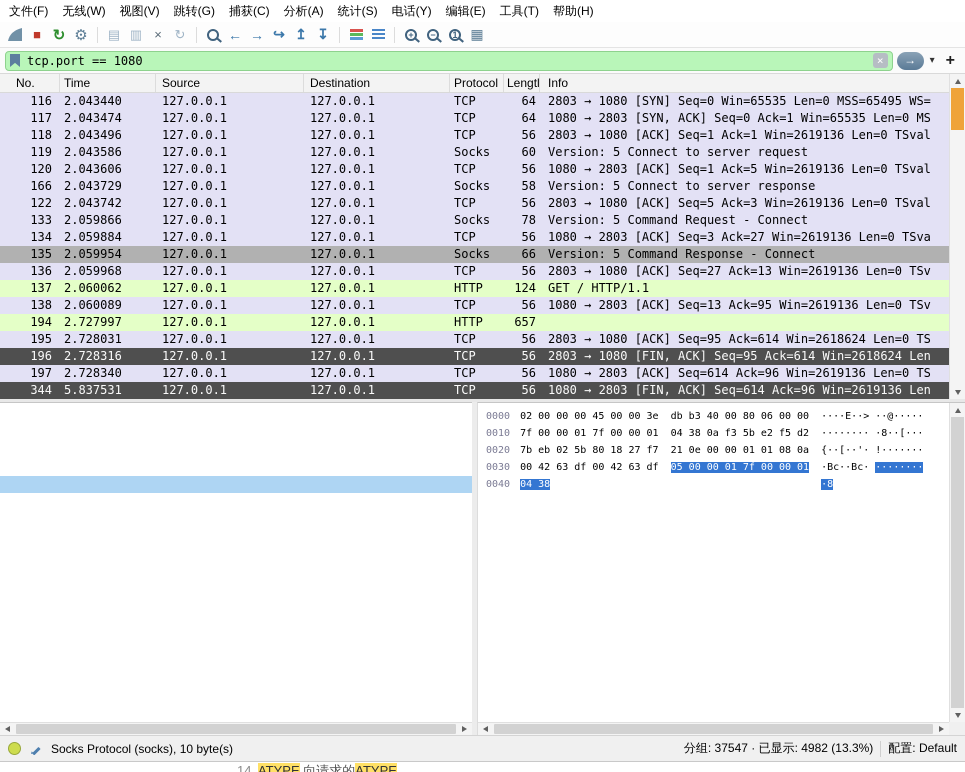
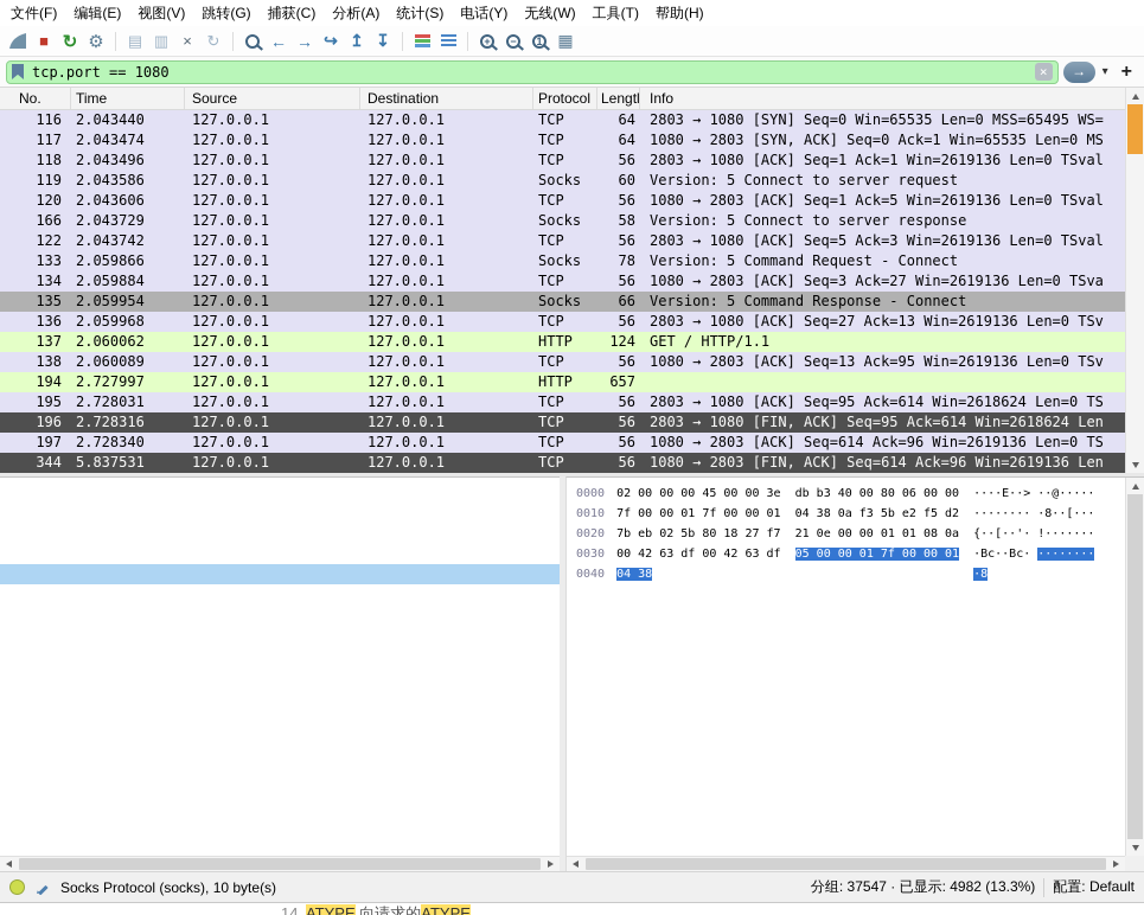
  文件(F)
- 无线(W)
+ 编辑(E)
  视图(V)
  跳转(G)
  捕获(C)
  分析(A)
  统计(S)
  电话(Y)
- 编辑(E)
+ 无线(W)
  工具(T)
  帮助(H)
  ■
  ↻
  ⚙
  ▤
  ▥
  ×
  ↻
  ←
  →
  ↪
  ↥
  ↧
  +
  −
  1
  ▦
  tcp.port == 1080
  ×
  →
  ▾
  +
  No.
  Time
  Source
  Destination
  Protocol
  Lengtl
  Info
  116
  2.043440
  127.0.0.1
  127.0.0.1
  TCP
  64
  2803 → 1080 [SYN] Seq=0 Win=65535 Len=0 MSS=65495 WS=
  117
  2.043474
  127.0.0.1
  127.0.0.1
  TCP
  64
  1080 → 2803 [SYN, ACK] Seq=0 Ack=1 Win=65535 Len=0 MS
  118
  2.043496
  127.0.0.1
  127.0.0.1
  TCP
  56
  2803 → 1080 [ACK] Seq=1 Ack=1 Win=2619136 Len=0 TSval
  119
  2.043586
  127.0.0.1
  127.0.0.1
  Socks
  60
  Version: 5 Connect to server request
  120
  2.043606
  127.0.0.1
  127.0.0.1
  TCP
  56
  1080 → 2803 [ACK] Seq=1 Ack=5 Win=2619136 Len=0 TSval
  166
  2.043729
  127.0.0.1
  127.0.0.1
  Socks
  58
  Version: 5 Connect to server response
  122
  2.043742
  127.0.0.1
  127.0.0.1
  TCP
  56
  2803 → 1080 [ACK] Seq=5 Ack=3 Win=2619136 Len=0 TSval
  133
  2.059866
  127.0.0.1
  127.0.0.1
  Socks
  78
  Version: 5 Command Request - Connect
  134
  2.059884
  127.0.0.1
  127.0.0.1
  TCP
  56
  1080 → 2803 [ACK] Seq=3 Ack=27 Win=2619136 Len=0 TSva
  135
  2.059954
  127.0.0.1
  127.0.0.1
  Socks
  66
  Version: 5 Command Response - Connect
  136
  2.059968
  127.0.0.1
  127.0.0.1
  TCP
  56
  2803 → 1080 [ACK] Seq=27 Ack=13 Win=2619136 Len=0 TSv
  137
  2.060062
  127.0.0.1
  127.0.0.1
  HTTP
  124
  GET / HTTP/1.1
  138
  2.060089
  127.0.0.1
  127.0.0.1
  TCP
  56
  1080 → 2803 [ACK] Seq=13 Ack=95 Win=2619136 Len=0 TSv
  194
  2.727997
  127.0.0.1
  127.0.0.1
  HTTP
  657
  195
  2.728031
  127.0.0.1
  127.0.0.1
  TCP
  56
  2803 → 1080 [ACK] Seq=95 Ack=614 Win=2618624 Len=0 TS
  196
  2.728316
  127.0.0.1
  127.0.0.1
  TCP
  56
  2803 → 1080 [FIN, ACK] Seq=95 Ack=614 Win=2618624 Len
  197
  2.728340
  127.0.0.1
  127.0.0.1
  TCP
  56
  1080 → 2803 [ACK] Seq=614 Ack=96 Win=2619136 Len=0 TS
  344
  5.837531
  127.0.0.1
  127.0.0.1
  TCP
  56
  1080 → 2803 [FIN, ACK] Seq=614 Ack=96 Win=2619136 Len
  0000 02 00 00 00 45 00 00 3e db b3 40 00 80 06 00 00 ····E··> ··@·····
  0010 7f 00 00 01 7f 00 00 01 04 38 0a f3 5b e2 f5 d2 ········ ·8··[···
  0020 7b eb 02 5b 80 18 27 f7 21 0e 00 00 01 01 08 0a {··[··'· !·······
  0030 00 42 63 df 00 42 63 df 05 00 00 01 7f 00 00 01 ·Bc··Bc· ········
  0040 04 38 ·8
  Socks Protocol (socks), 10 byte(s)
  分组: 37547 · 已显示: 4982 (13.3%)
  配置: Default
  14. ATYPE 向请求的ATYPE
